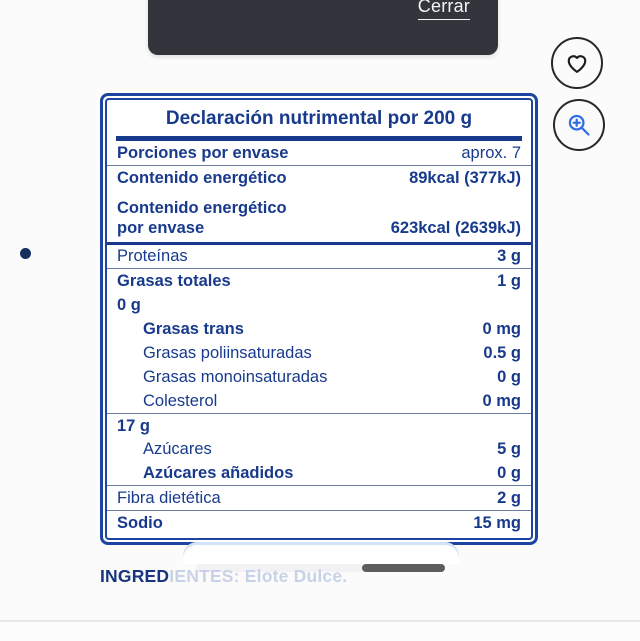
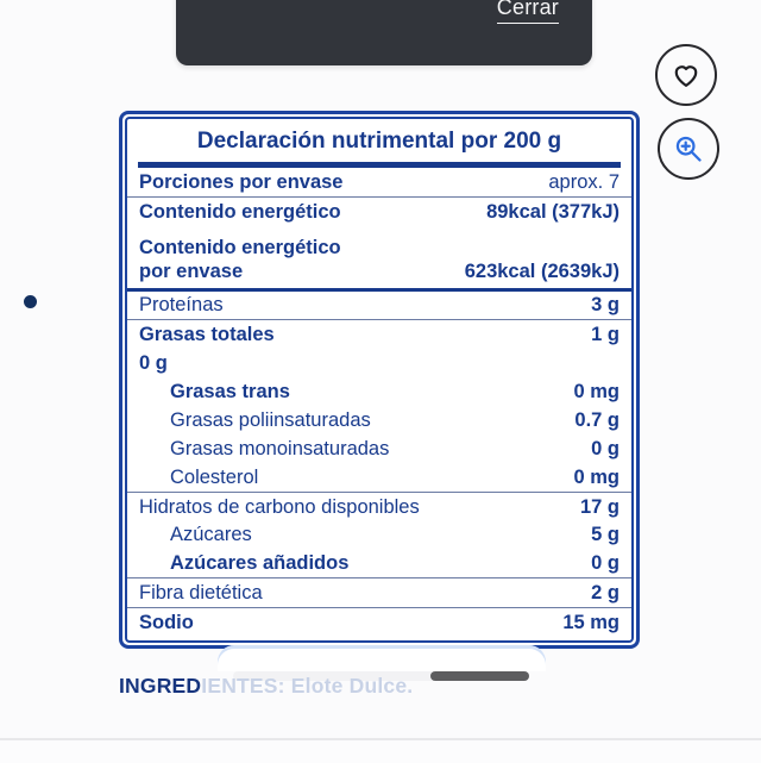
  Cerrar
  Declaración nutrimental por 200 g
  Porciones por envase
  aprox. 7
  Contenido energético
  89kcal (377kJ)
  Contenido energético
  por envase
  623kcal (2639kJ)
  Proteínas
  3 g
  Grasas totales
  1 g
  0 g
  Grasas trans
  0 mg
  Grasas poliinsaturadas
- 0.5 g
+ 0.7 g
  Grasas monoinsaturadas
  0 g
  Colesterol
  0 mg
+ Hidratos de carbono disponibles
  17 g
  Azúcares
  5 g
  Azúcares añadidos
  0 g
  Fibra dietética
  2 g
  Sodio
  15 mg
  INGREDIENTES: Elote Dulce.
